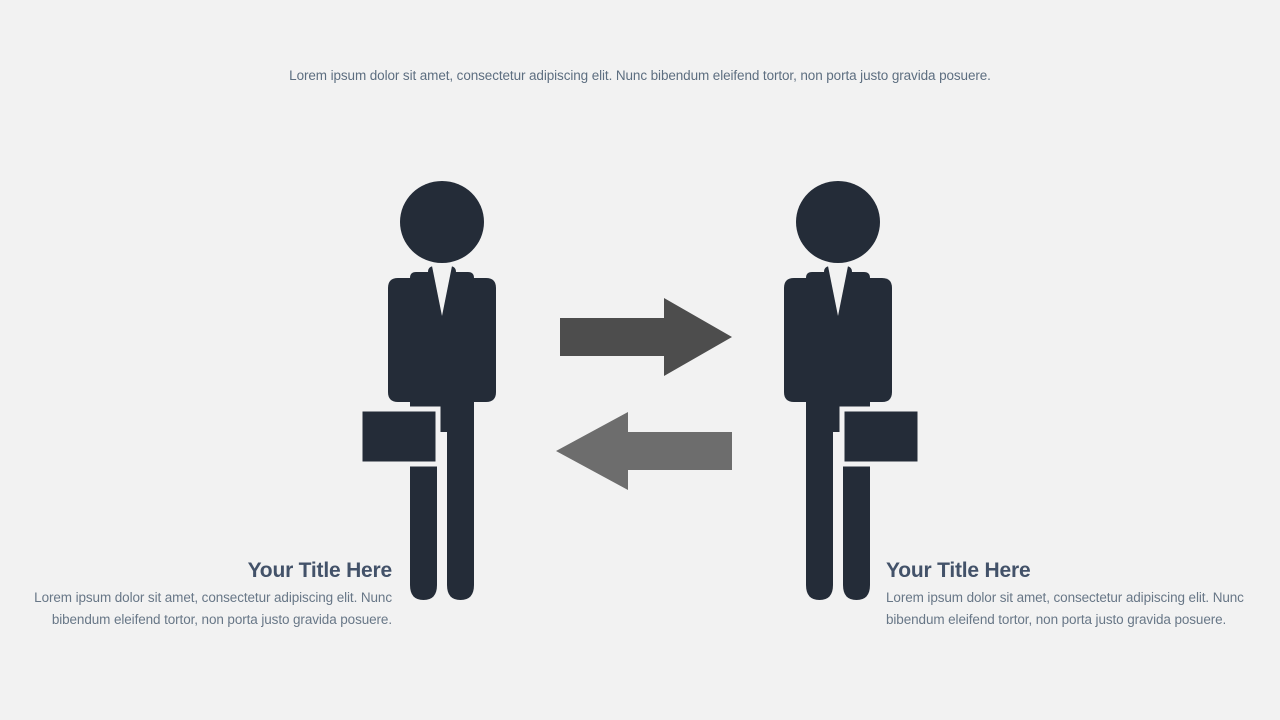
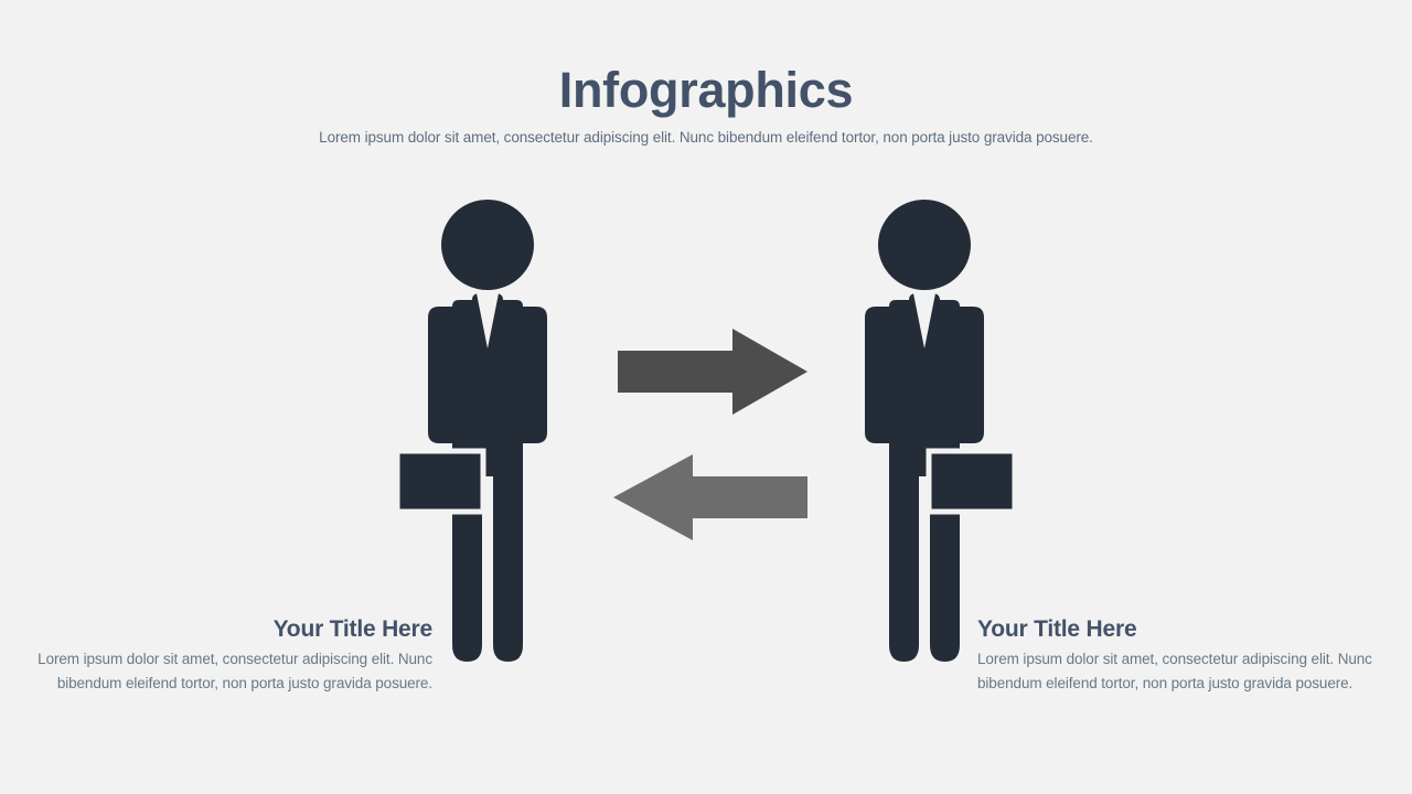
+ Infographics
  Lorem ipsum dolor sit amet, consectetur adipiscing elit. Nunc bibendum eleifend tortor, non porta justo gravida posuere.
  Your Title Here
  Lorem ipsum dolor sit amet, consectetur adipiscing elit. Nunc bibendum eleifend tortor, non porta justo gravida posuere.
  Your Title Here
  Lorem ipsum dolor sit amet, consectetur adipiscing elit. Nunc bibendum eleifend tortor, non porta justo gravida posuere.
